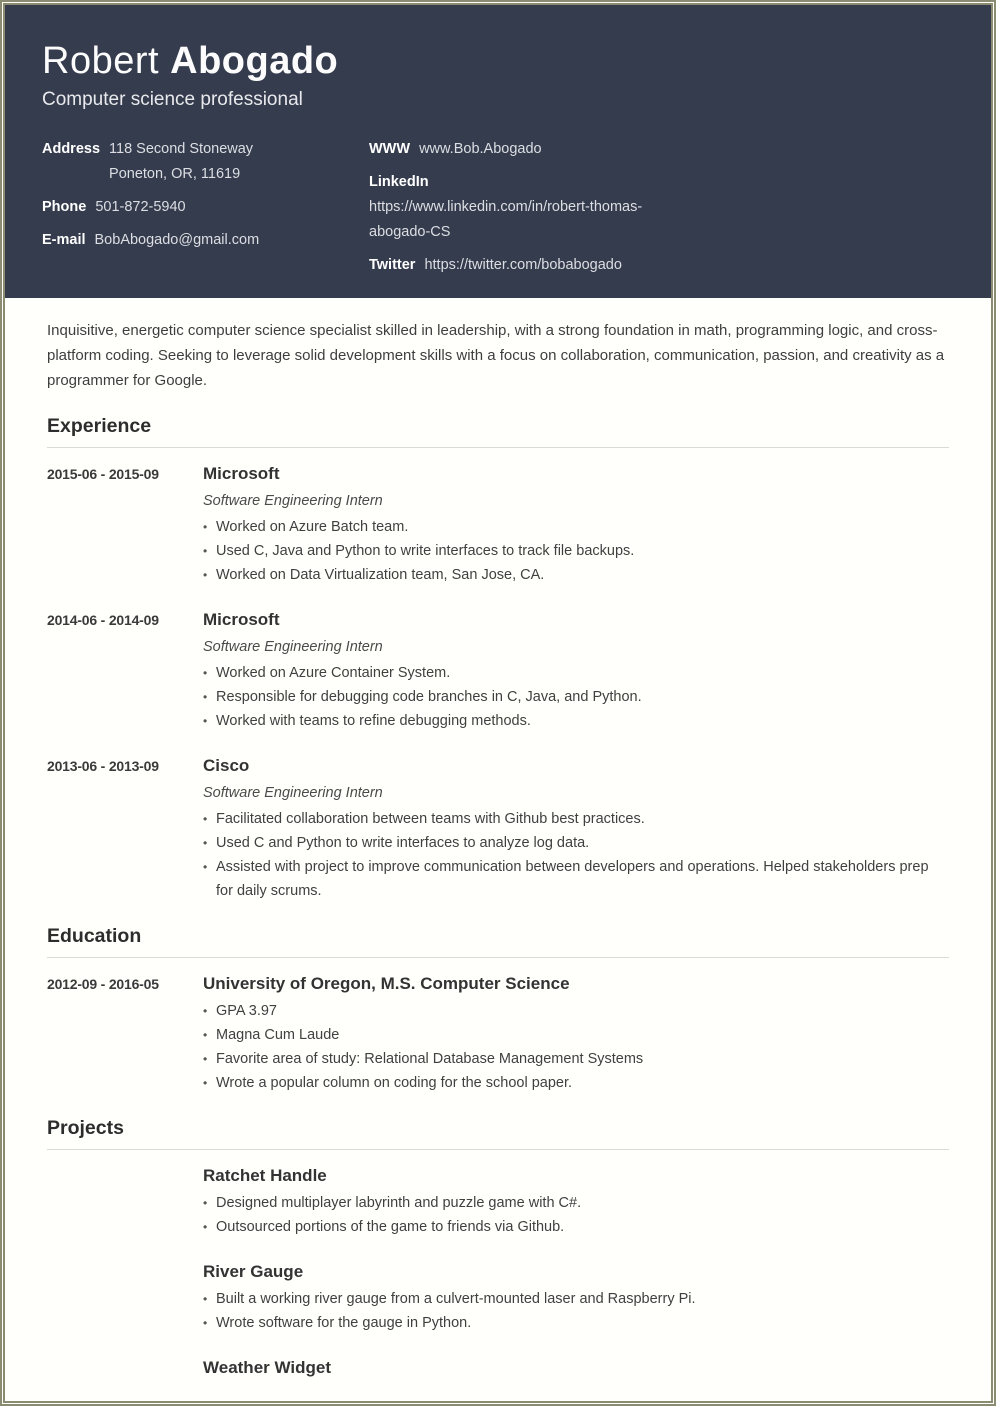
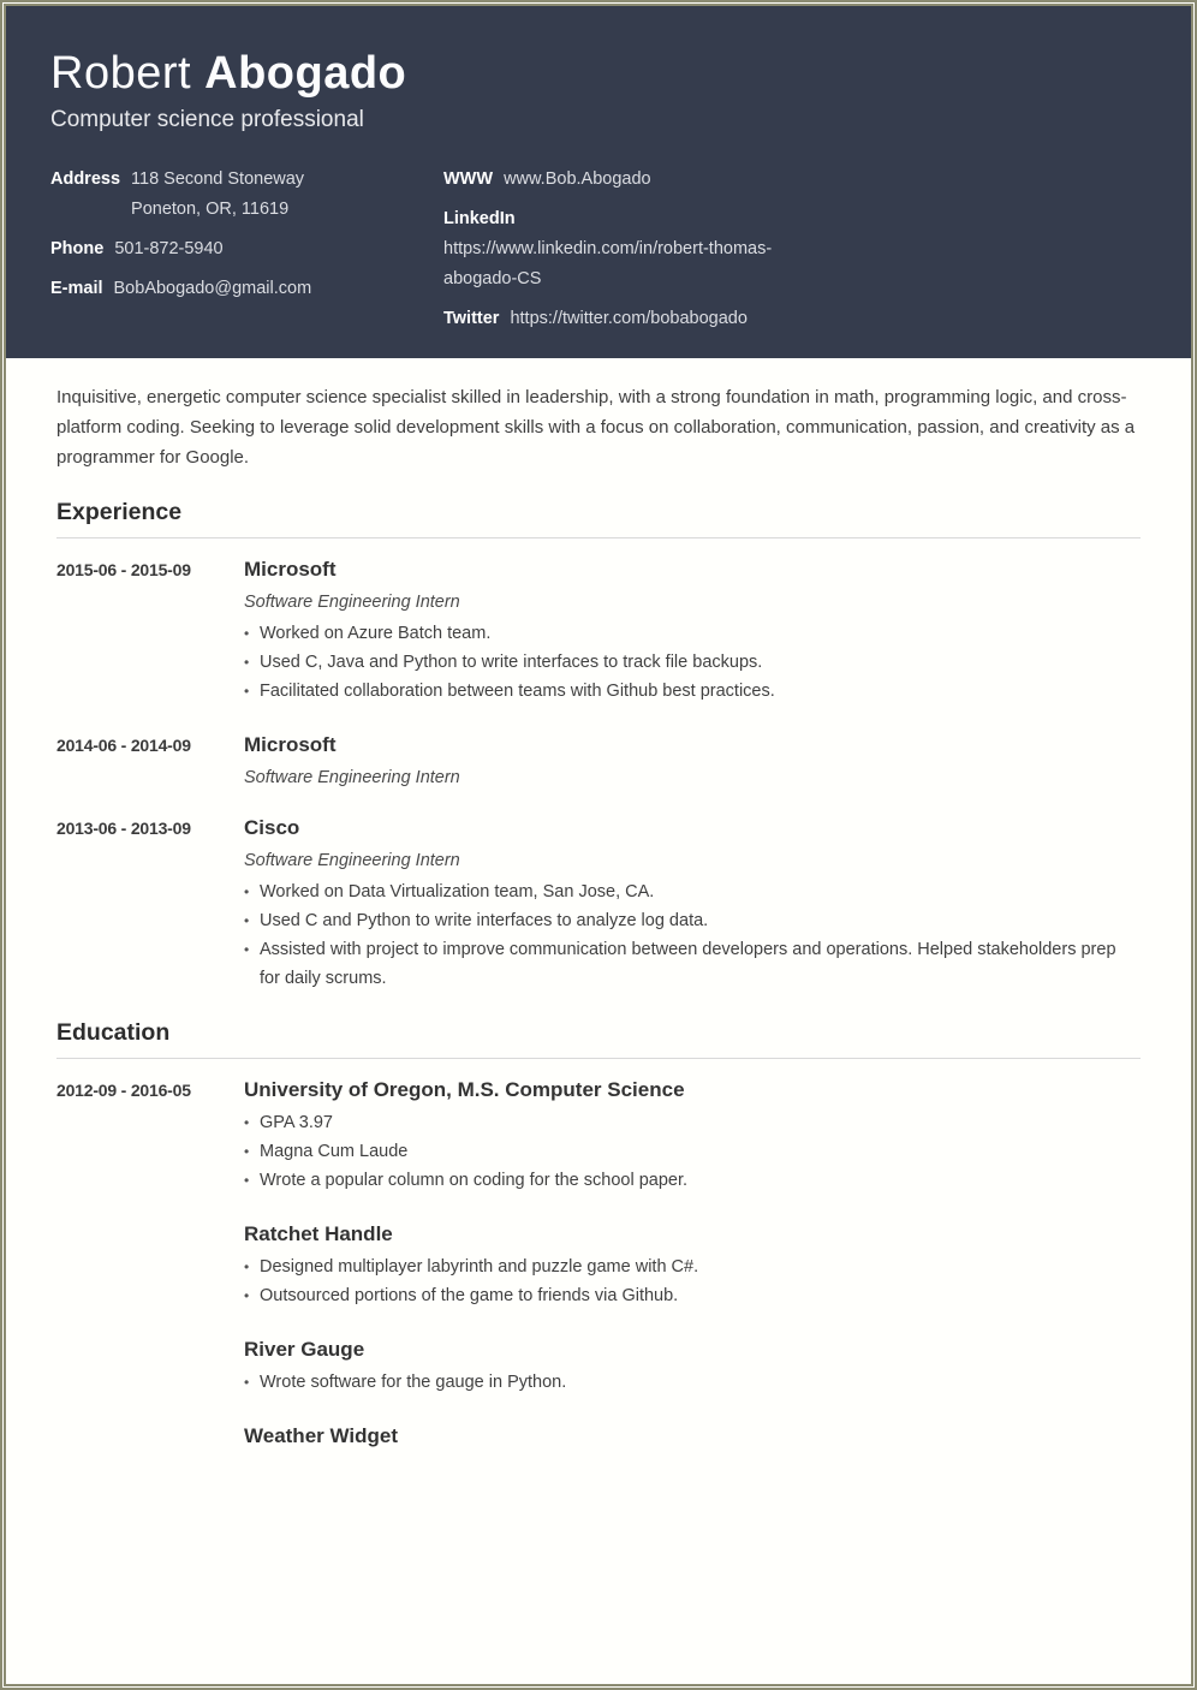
  Robert Abogado
  Computer science professional
  Address
  118 Second Stoneway
  Poneton, OR, 11619
  Phone
  501-872-5940
  E-mail
  BobAbogado@gmail.com
  WWW
  www.Bob.Abogado
  LinkedIn
  https://www.linkedin.com/in/robert-thomas-
  abogado-CS
  Twitter
  https://twitter.com/bobabogado
  Inquisitive, energetic computer science specialist skilled in leadership, with a strong foundation in math, programming logic, and cross-platform coding. Seeking to leverage solid development skills with a focus on collaboration, communication, passion, and creativity as a programmer for Google.
  Experience
  2015-06 - 2015-09
  Microsoft
  Software Engineering Intern
  Worked on Azure Batch team.
  Used C, Java and Python to write interfaces to track file backups.
- Worked on Data Virtualization team, San Jose, CA.
+ Facilitated collaboration between teams with Github best practices.
  2014-06 - 2014-09
  Microsoft
  Software Engineering Intern
- Worked on Azure Container System.
- Responsible for debugging code branches in C, Java, and Python.
- Worked with teams to refine debugging methods.
  2013-06 - 2013-09
  Cisco
  Software Engineering Intern
- Facilitated collaboration between teams with Github best practices.
+ Worked on Data Virtualization team, San Jose, CA.
  Used C and Python to write interfaces to analyze log data.
  Assisted with project to improve communication between developers and operations. Helped stakeholders prep for daily scrums.
  Education
  2012-09 - 2016-05
  University of Oregon, M.S. Computer Science
  GPA 3.97
  Magna Cum Laude
- Favorite area of study: Relational Database Management Systems
  Wrote a popular column on coding for the school paper.
- Projects
  Ratchet Handle
  Designed multiplayer labyrinth and puzzle game with C#.
  Outsourced portions of the game to friends via Github.
  River Gauge
- Built a working river gauge from a culvert-mounted laser and Raspberry Pi.
  Wrote software for the gauge in Python.
  Weather Widget
